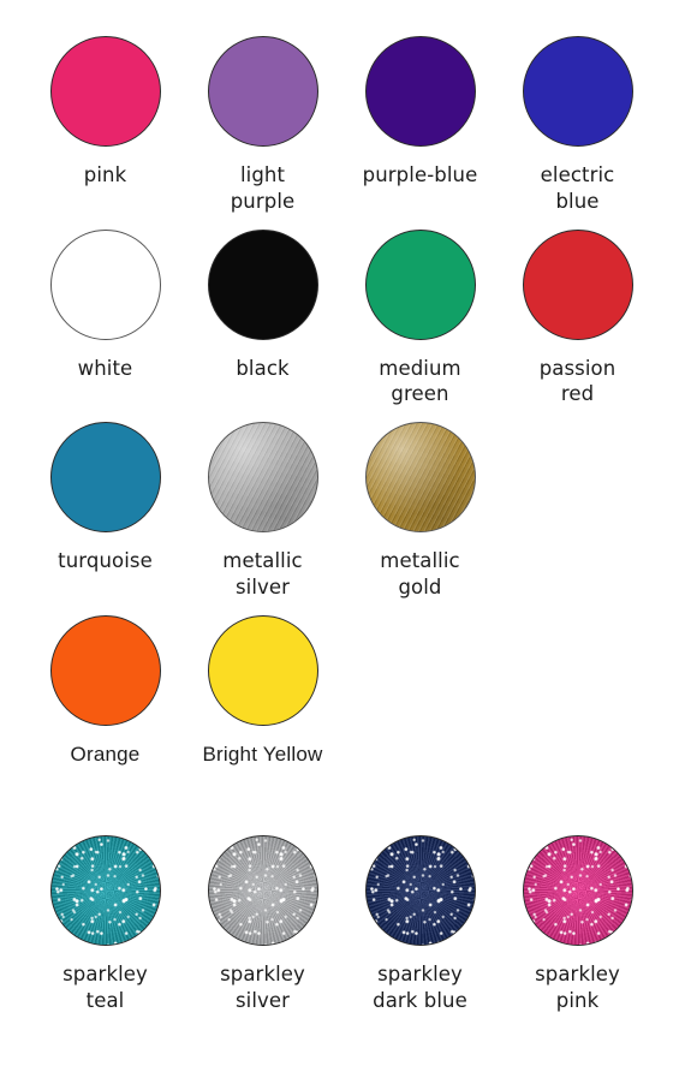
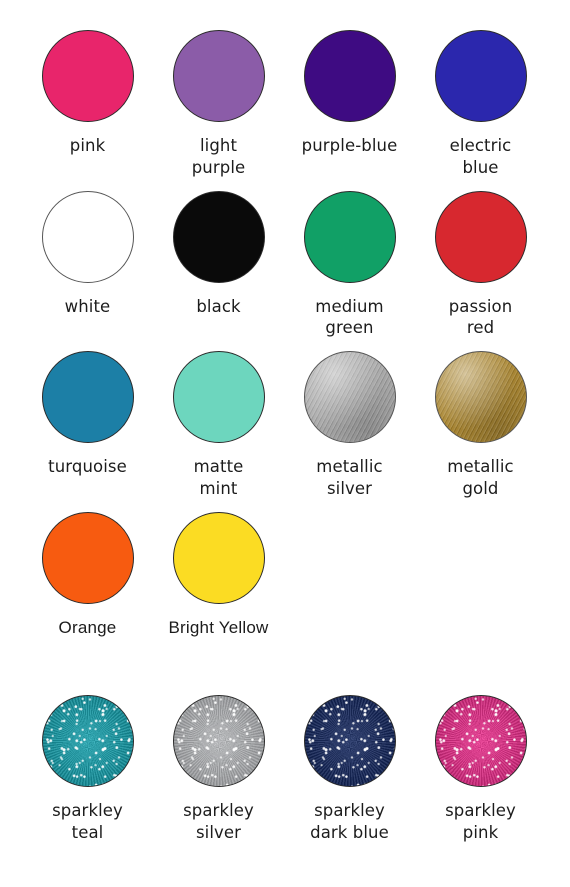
  pink
  light
  purple
  purple-blue
  electric
  blue
  white
  black
  medium
  green
  passion
  red
  turquoise
+ matte
+ mint
  metallic
  silver
  metallic
  gold
  Orange
  Bright Yellow
  sparkley
  teal
  sparkley
  silver
  sparkley
  dark blue
  sparkley
  pink
